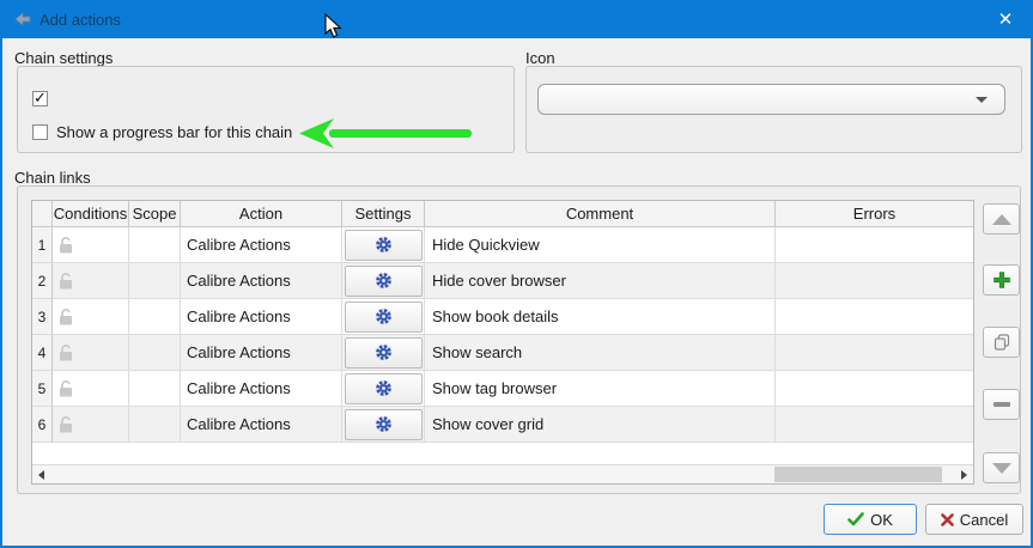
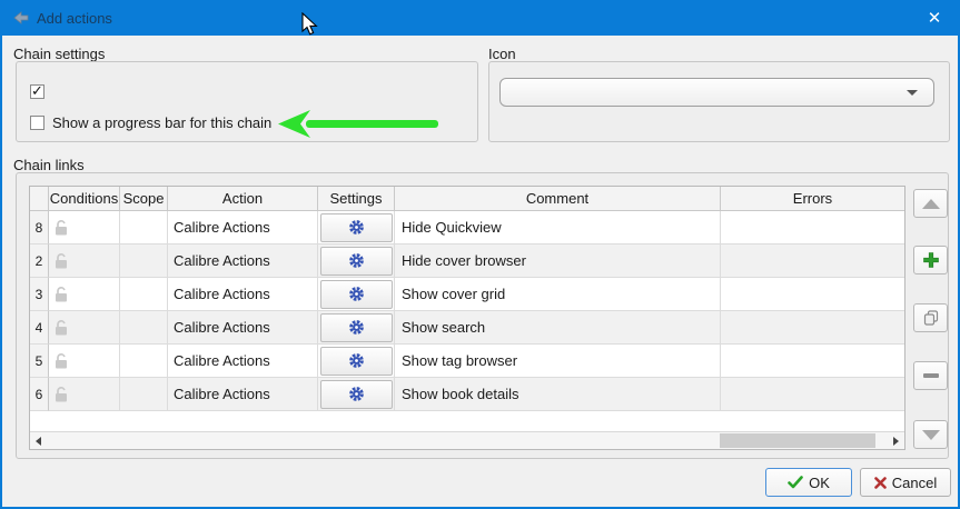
  Add actions
  ✕
  Chain settings
  ✓
  Show a progress bar for this chain
  Icon
  Chain links
  Conditions
  Scope
  Action
  Settings
  Comment
  Errors
- 1
+ 8
  Calibre Actions
  Hide Quickview
  2
  Calibre Actions
  Hide cover browser
  3
  Calibre Actions
- Show book details
+ Show cover grid
  4
  Calibre Actions
  Show search
  5
  Calibre Actions
  Show tag browser
  6
  Calibre Actions
- Show cover grid
+ Show book details
  OK
  Cancel
